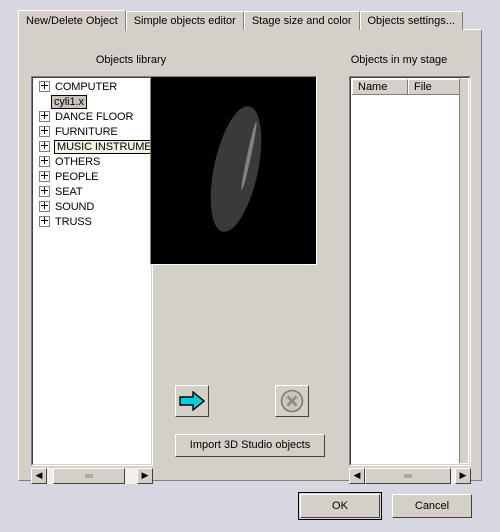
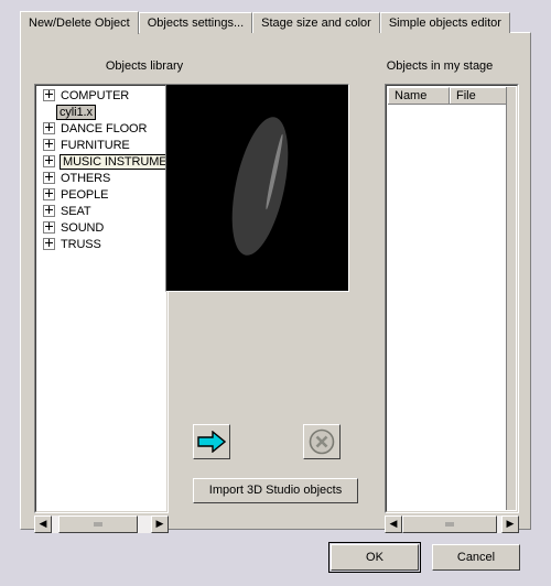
  New/Delete Object
- Simple objects editor
+ Objects settings...
  Stage size and color
- Objects settings...
+ Simple objects editor
  Objects library
  Objects in my stage
  COMPUTER
  cyli1.x
  DANCE FLOOR
  FURNITURE
  MUSIC INSTRUME
  OTHERS
  PEOPLE
  SEAT
  SOUND
  TRUSS
  ◀
  ▶
  Import 3D Studio objects
  Name
  File
  ◀
  ▶
  OK
  Cancel
